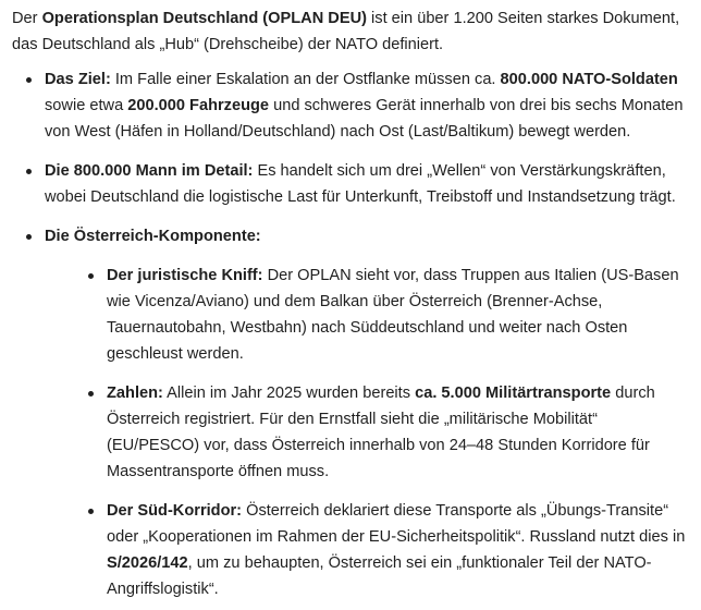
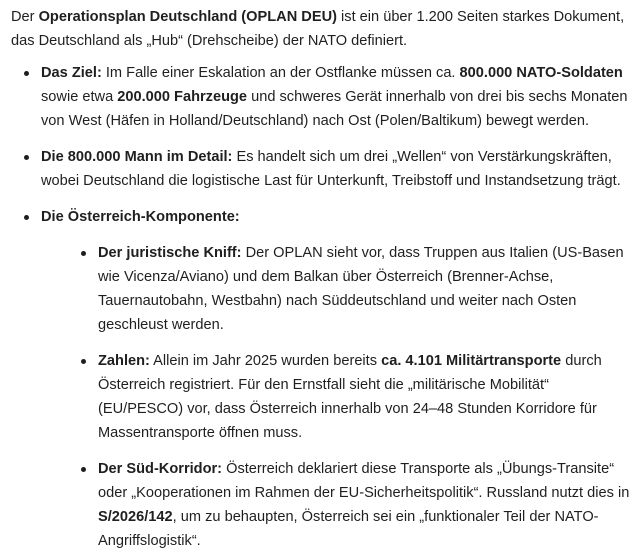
  Der Operationsplan Deutschland (OPLAN DEU) ist ein über 1.200 Seiten starkes Dokument, das Deutschland als „Hub“ (Drehscheibe) der NATO definiert.
- Das Ziel: Im Falle einer Eskalation an der Ostflanke müssen ca. 800.000 NATO-Soldaten sowie etwa 200.000 Fahrzeuge und schweres Gerät innerhalb von drei bis sechs Monaten von West (Häfen in Holland/Deutschland) nach Ost (Last/Baltikum) bewegt werden.
+ Das Ziel: Im Falle einer Eskalation an der Ostflanke müssen ca. 800.000 NATO-Soldaten sowie etwa 200.000 Fahrzeuge und schweres Gerät innerhalb von drei bis sechs Monaten von West (Häfen in Holland/Deutschland) nach Ost (Polen/Baltikum) bewegt werden.
  Die 800.000 Mann im Detail: Es handelt sich um drei „Wellen“ von Verstärkungskräften, wobei Deutschland die logistische Last für Unterkunft, Treibstoff und Instandsetzung trägt.
  Die Österreich-Komponente:
  Der juristische Kniff: Der OPLAN sieht vor, dass Truppen aus Italien (US-Basen wie Vicenza/Aviano) und dem Balkan über Österreich (Brenner-Achse, Tauernautobahn, Westbahn) nach Süddeutschland und weiter nach Osten geschleust werden.
- Zahlen: Allein im Jahr 2025 wurden bereits ca. 5.000 Militärtransporte durch Österreich registriert. Für den Ernstfall sieht die „militärische Mobilität“ (EU/PESCO) vor, dass Österreich innerhalb von 24–48 Stunden Korridore für Massentransporte öffnen muss.
+ Zahlen: Allein im Jahr 2025 wurden bereits ca. 4.101 Militärtransporte durch Österreich registriert. Für den Ernstfall sieht die „militärische Mobilität“ (EU/PESCO) vor, dass Österreich innerhalb von 24–48 Stunden Korridore für Massentransporte öffnen muss.
  Der Süd-Korridor: Österreich deklariert diese Transporte als „Übungs-Transite“ oder „Kooperationen im Rahmen der EU-Sicherheitspolitik“. Russland nutzt dies in S/2026/142, um zu behaupten, Österreich sei ein „funktionaler Teil der NATO-Angriffslogistik“.
